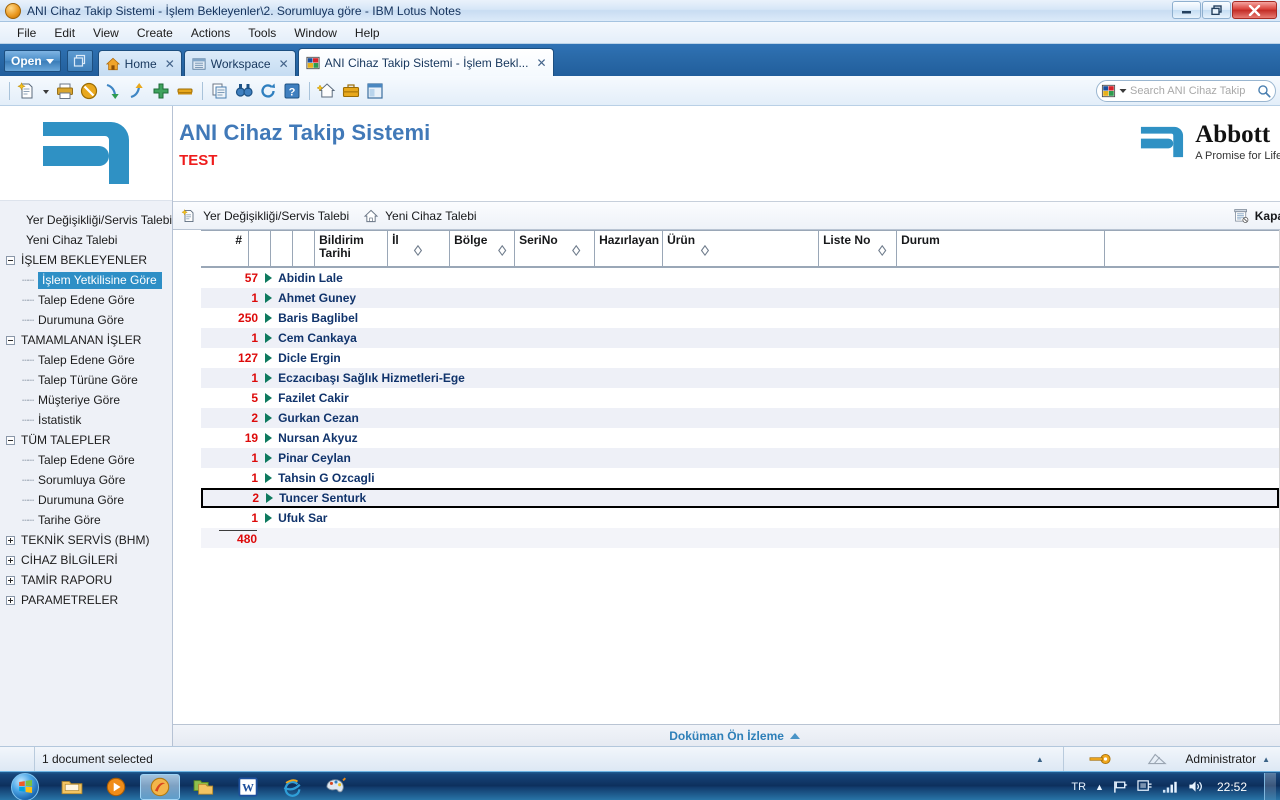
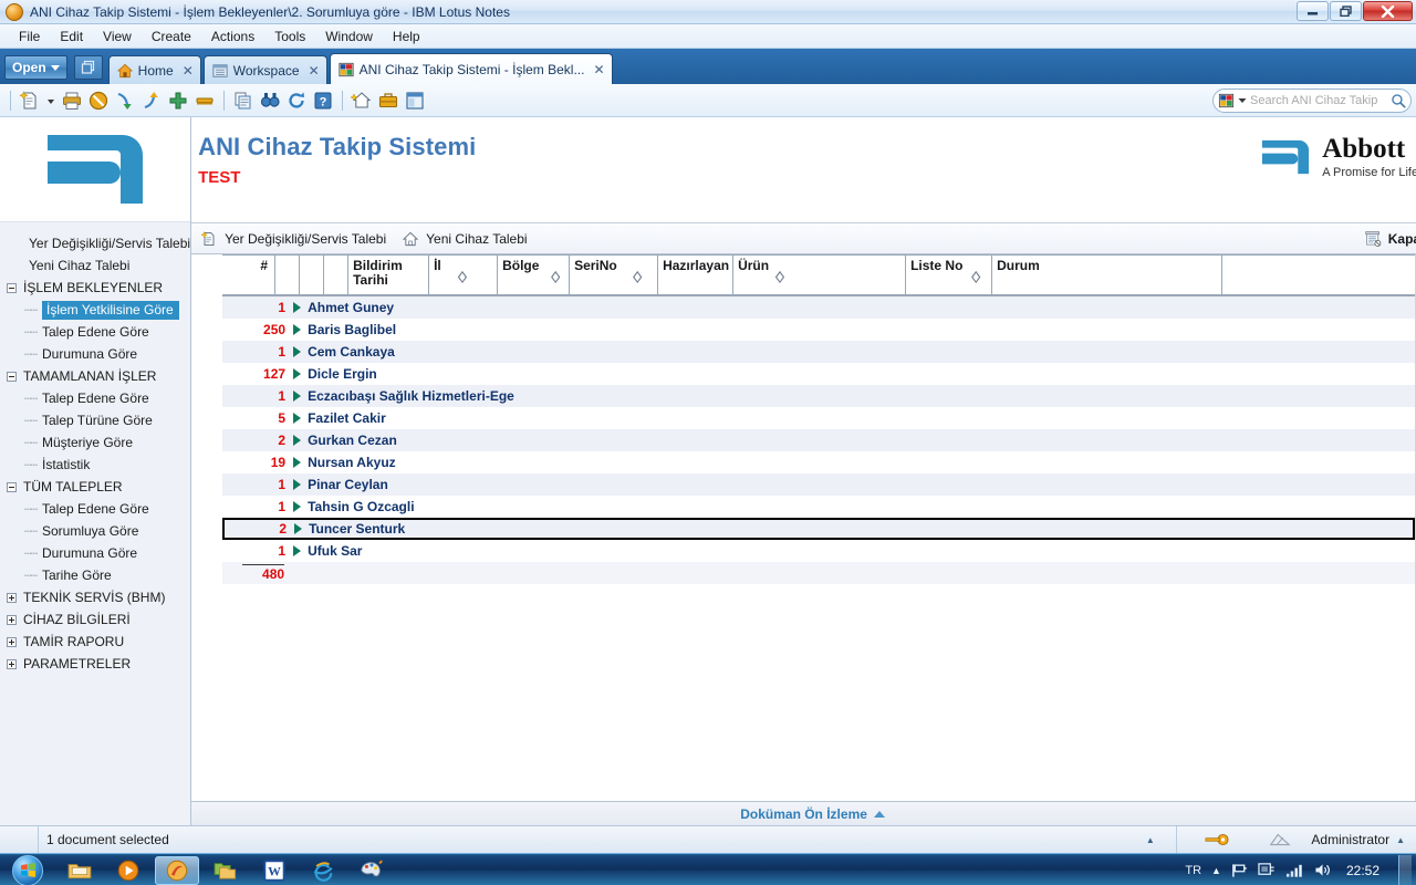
  ANI Cihaz Takip Sistemi - İşlem Bekleyenler\2. Sorumluya göre - IBM Lotus Notes
  File
  Edit
  View
  Create
  Actions
  Tools
  Window
  Help
  Open
  Home
  ✕
  Workspace
  ✕
  ANI Cihaz Takip Sistemi - İşlem Bekl...
  ✕
  ?
  Search ANI Cihaz Takip
  Yer Değişikliği/Servis Talebi
  Yeni Cihaz Talebi
  İŞLEM BEKLEYENLER
  ┄┄
  İşlem Yetkilisine Göre
  ┄┄
  Talep Edene Göre
  ┄┄
  Durumuna Göre
  TAMAMLANAN İŞLER
  ┄┄
  Talep Edene Göre
  ┄┄
  Talep Türüne Göre
  ┄┄
  Müşteriye Göre
  ┄┄
  İstatistik
  TÜM TALEPLER
  ┄┄
  Talep Edene Göre
  ┄┄
  Sorumluya Göre
  ┄┄
  Durumuna Göre
  ┄┄
  Tarihe Göre
  TEKNİK SERVİS (BHM)
  CİHAZ BİLGİLERİ
  TAMİR RAPORU
  PARAMETRELER
  ANI Cihaz Takip Sistemi
  TEST
  Abbott
  A Promise for Life
  Yer Değişikliği/Servis Talebi
  Yeni Cihaz Talebi
  #
  Bildirim Tarihi
  İl
  ◇
  Bölge
  ◇
  SeriNo
  ◇
  Hazırlayan
  Ürün
  ◇
  Liste No
  ◇
  Durum
- 57
- Abidin Lale
  1
  Ahmet Guney
  250
  Baris Baglibel
  1
  Cem Cankaya
  127
  Dicle Ergin
  1
  Eczacıbaşı Sağlık Hizmetleri-Ege
  5
  Fazilet Cakir
  2
  Gurkan Cezan
  19
  Nursan Akyuz
  1
  Pinar Ceylan
  1
  Tahsin G Ozcagli
  2
  Tuncer Senturk
  1
  Ufuk Sar
  480
  Doküman Ön İzleme
  1 document selected
  ▲
  Administrator
  ▲
  W
  TR
  ▲
  22:52
